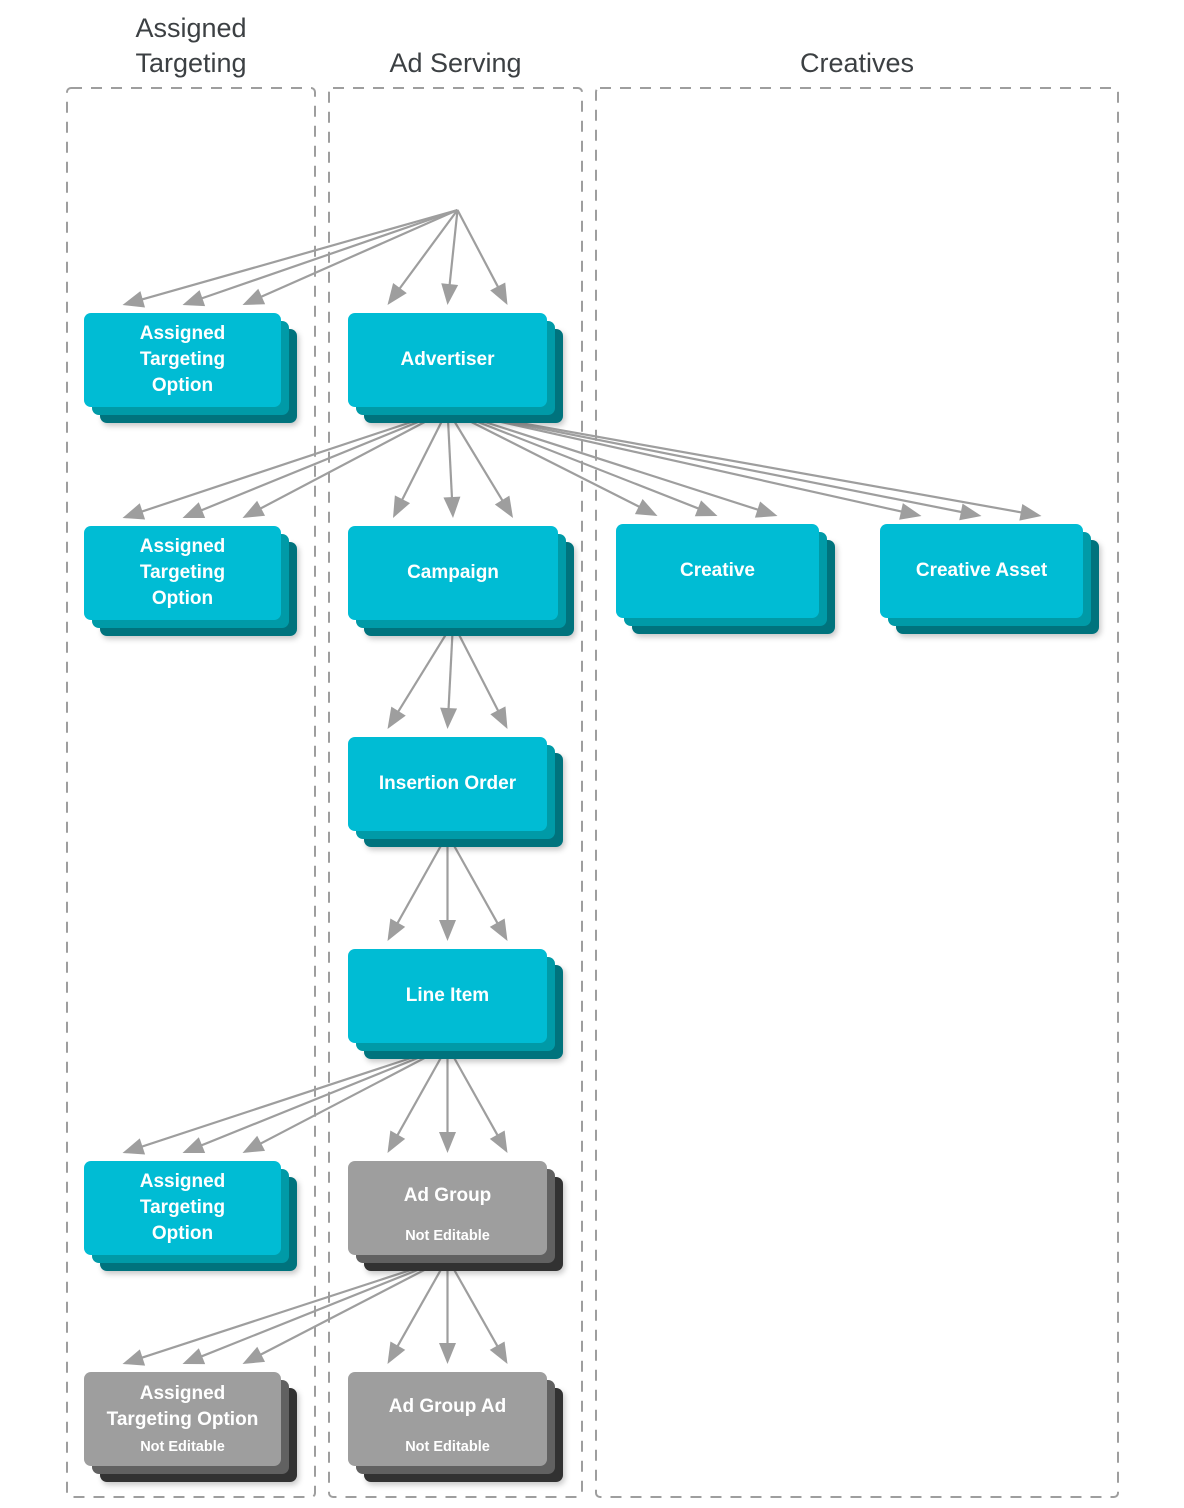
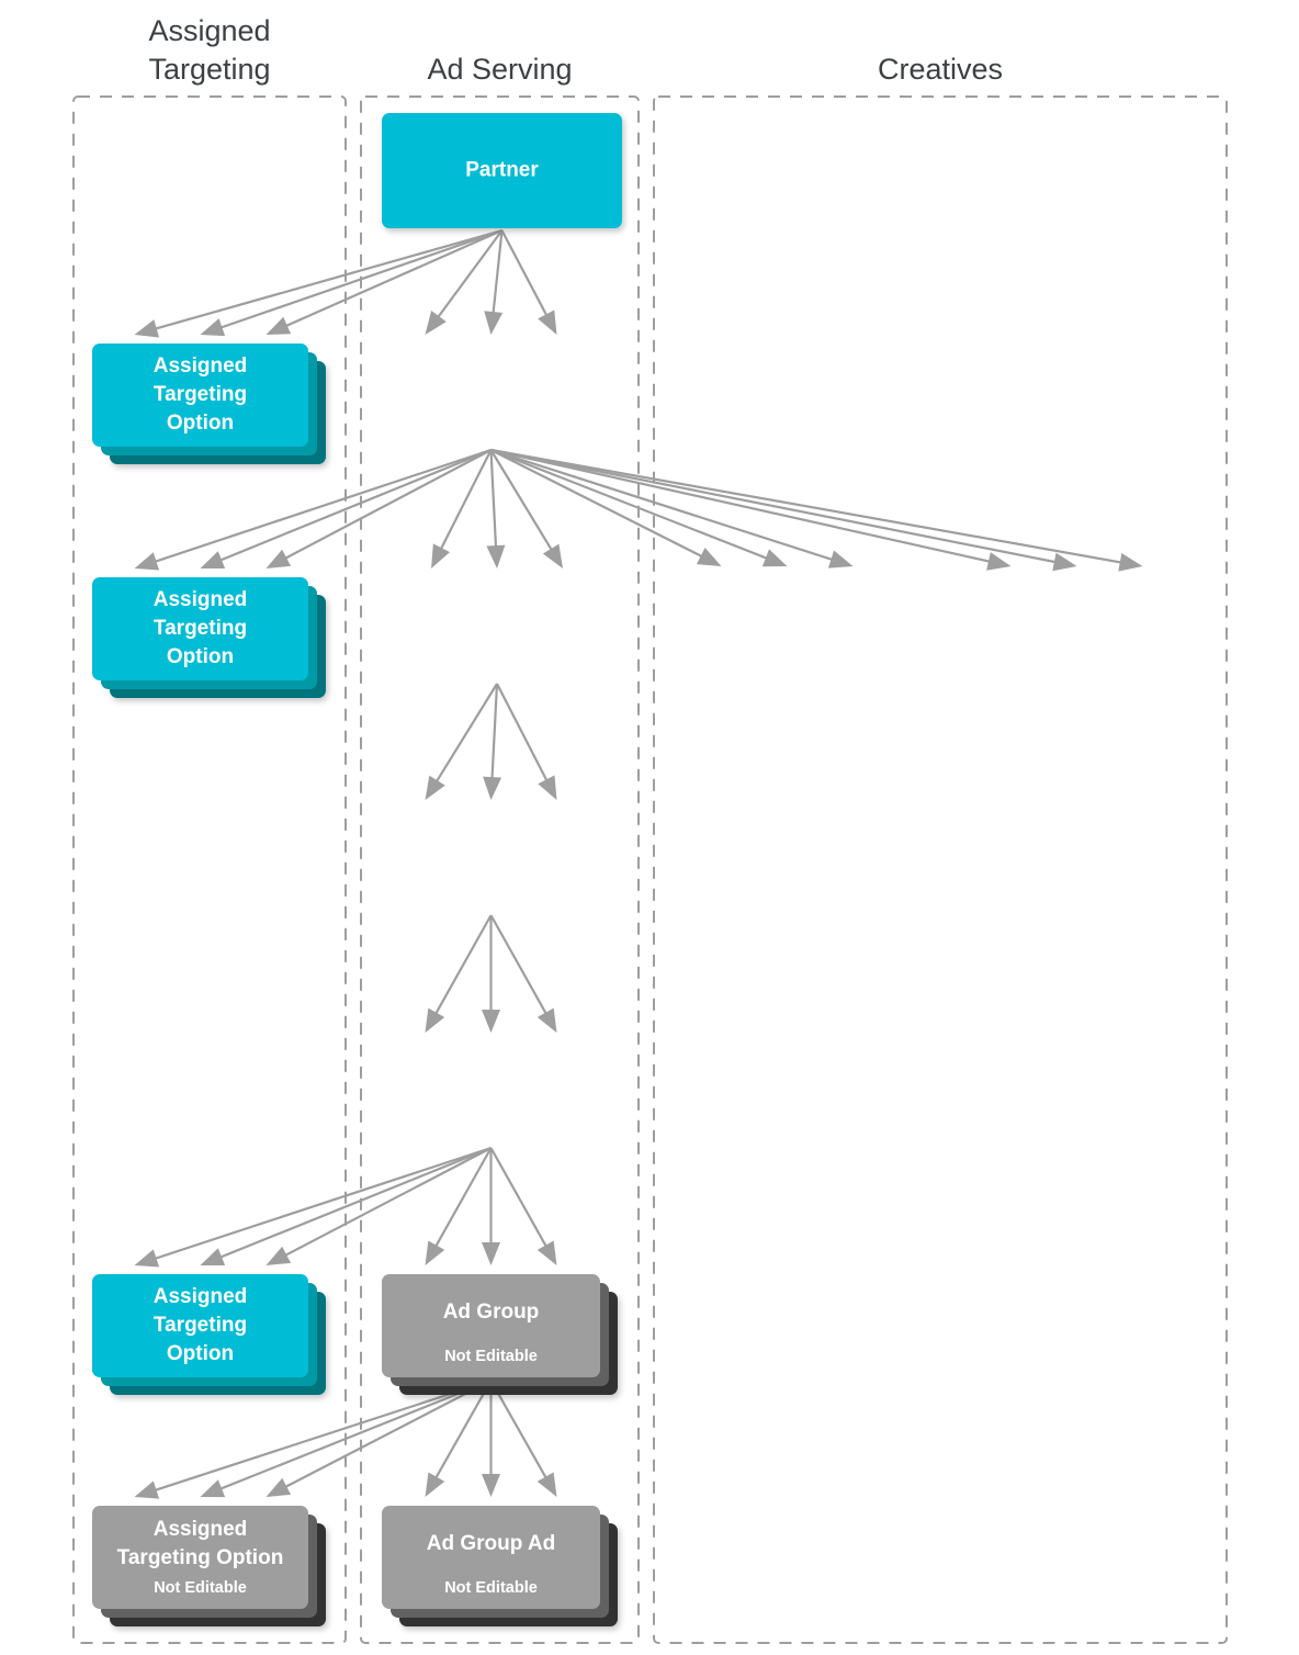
  Assigned
  Targeting
  Ad Serving
  Creatives
+ Partner
  Assigned
  Targeting
  Option
- Advertiser
  Assigned
  Targeting
  Option
- Campaign
- Creative
- Creative Asset
- Insertion Order
- Line Item
  Assigned
  Targeting
  Option
  Ad Group
  Not Editable
  Assigned
  Targeting Option
  Not Editable
  Ad Group Ad
  Not Editable
